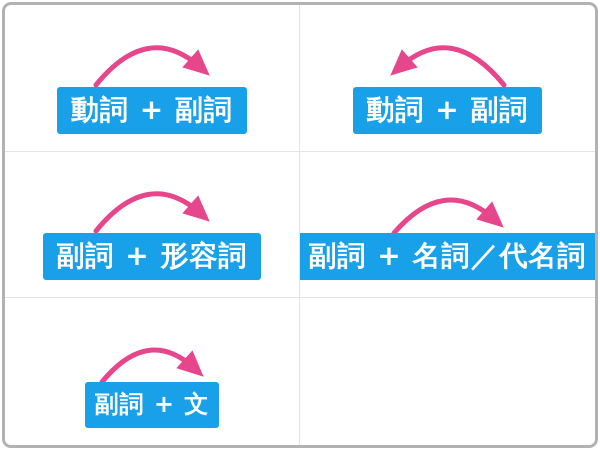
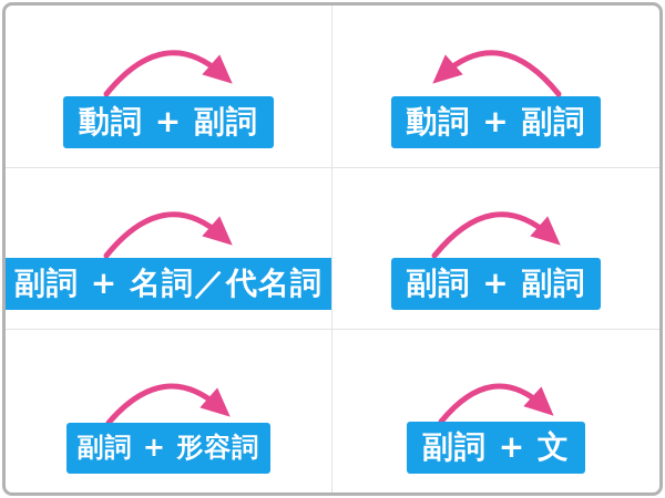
  動詞 + 副詞
  動詞 + 副詞
- 副詞 + 形容詞
+ 副詞 + 名詞／代名詞
+ 副詞 + 副詞
- 副詞 + 名詞／代名詞
+ 副詞 + 形容詞
  副詞 + 文
